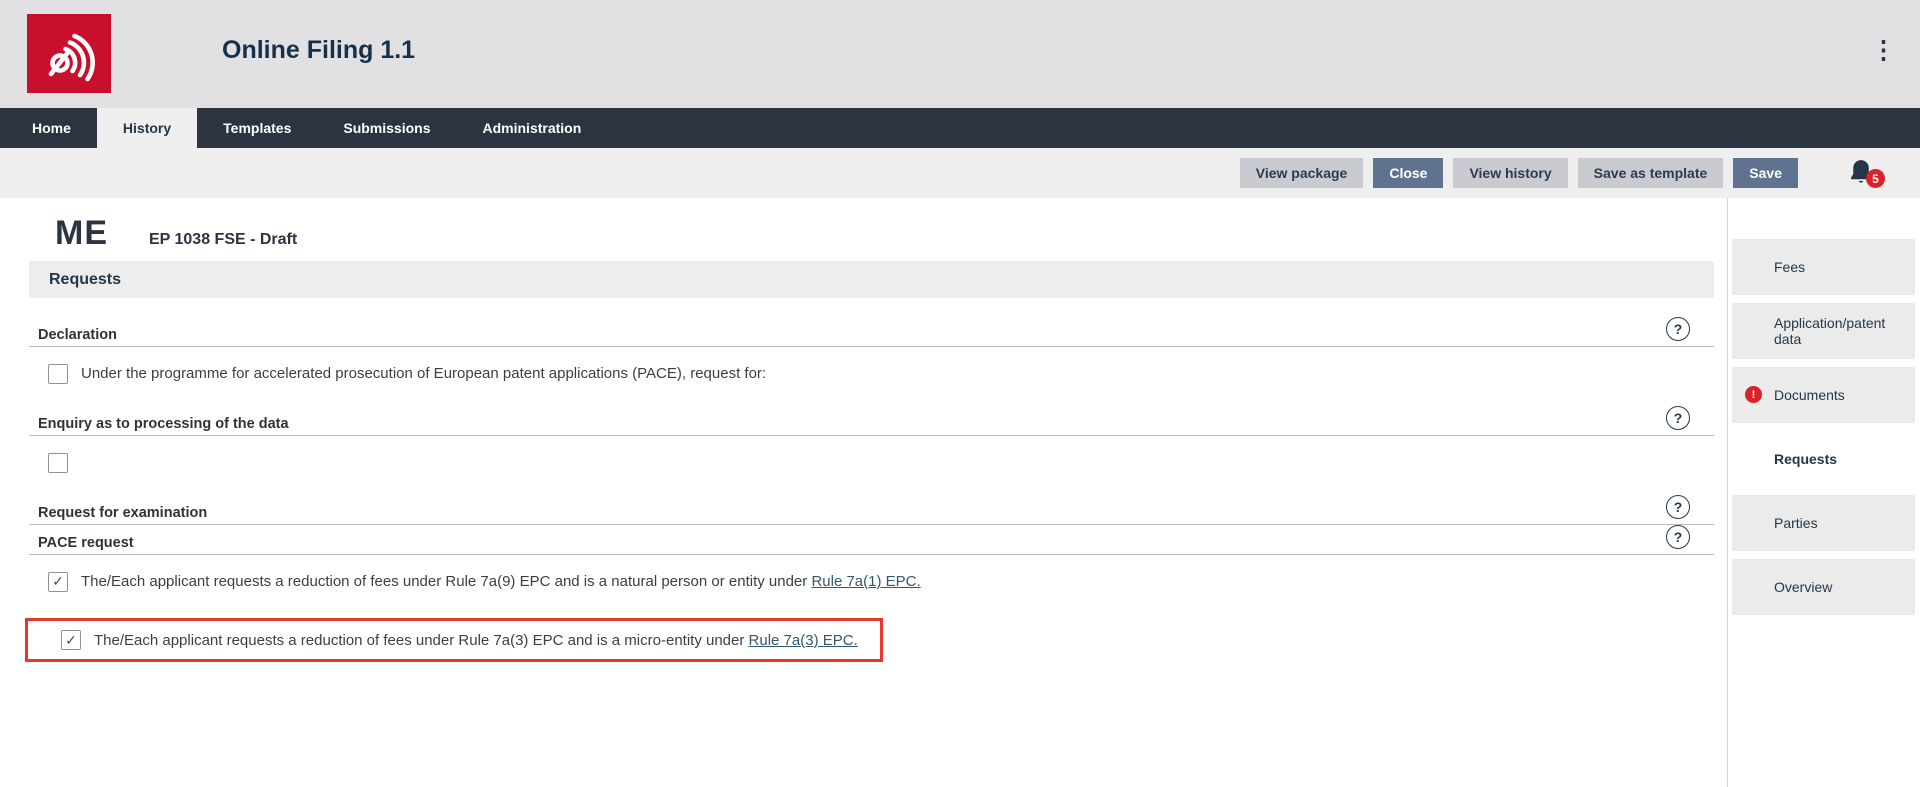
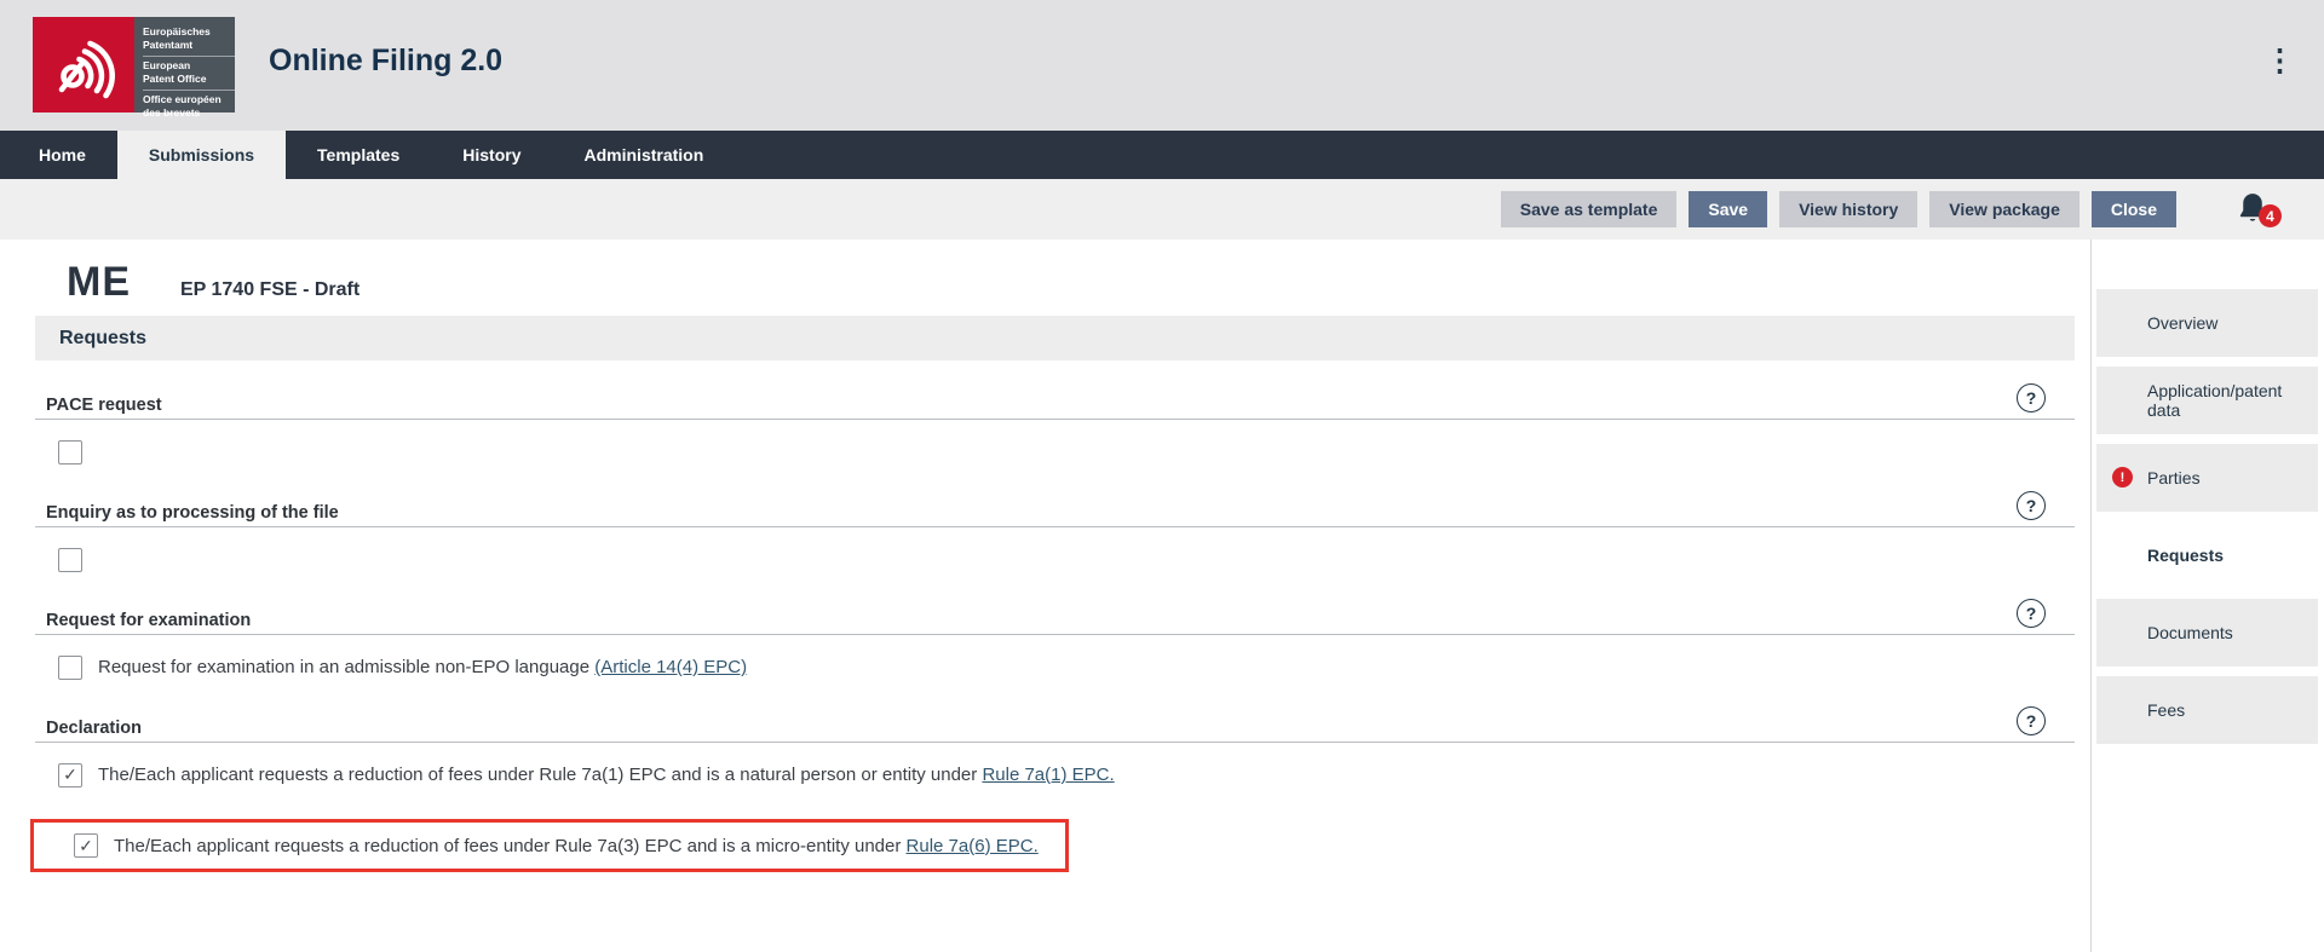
+ Europäisches
+ Patentamt
+ European
+ Patent Office
+ Office européen
+ des brevets
- Online Filing 1.1
+ Online Filing 2.0
  ⋮
  Home
- History
+ Submissions
  Templates
- Submissions
+ History
  Administration
- View package
+ Save as template
- Close
+ Save
  View history
- Save as template
+ View package
- Save
+ Close
- 5
+ 4
  ME
- EP 1038 FSE - Draft
+ EP 1740 FSE - Draft
  Requests
- Declaration
+ PACE request
  ?
- Under the programme for accelerated prosecution of European patent applications (PACE), request for:
- Enquiry as to processing of the data
+ Enquiry as to processing of the file
  ?
  Request for examination
  ?
+ Request for examination in an admissible non-EPO language (Article 14(4) EPC)
- PACE request
+ Declaration
  ?
  ✓
- The/Each applicant requests a reduction of fees under Rule 7a(9) EPC and is a natural person or entity under Rule 7a(1) EPC.
+ The/Each applicant requests a reduction of fees under Rule 7a(1) EPC and is a natural person or entity under Rule 7a(1) EPC.
  ✓
- The/Each applicant requests a reduction of fees under Rule 7a(3) EPC and is a micro-entity under Rule 7a(3) EPC.
+ The/Each applicant requests a reduction of fees under Rule 7a(3) EPC and is a micro-entity under Rule 7a(6) EPC.
- Fees
+ Overview
  Application/patent data
  !
- Documents
+ Parties
  Requests
- Parties
+ Documents
- Overview
+ Fees
